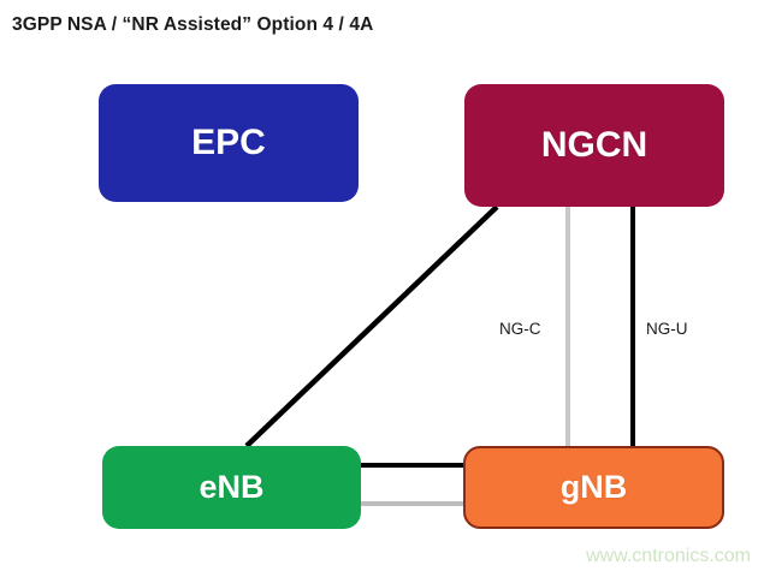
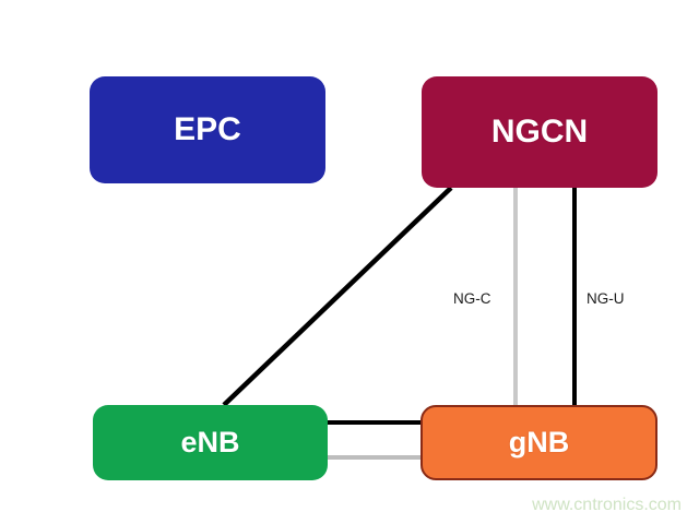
- 3GPP NSA / “NR Assisted” Option 4 / 4A
  EPC
  NGCN
  eNB
  gNB
  NG-C
  NG-U
  www.cntronics.com
